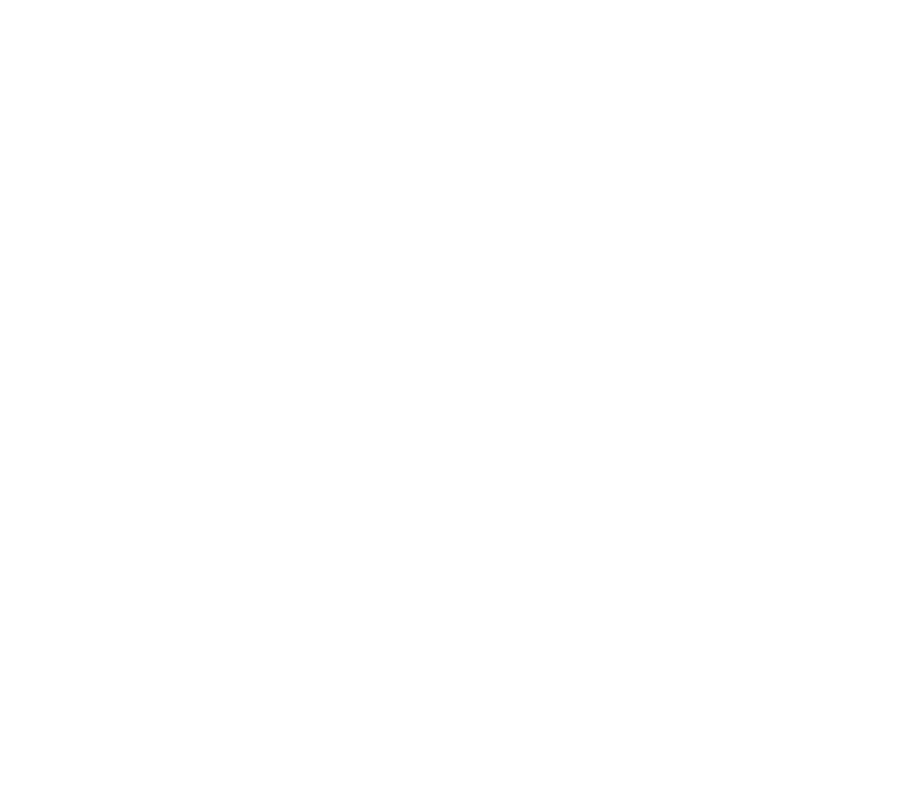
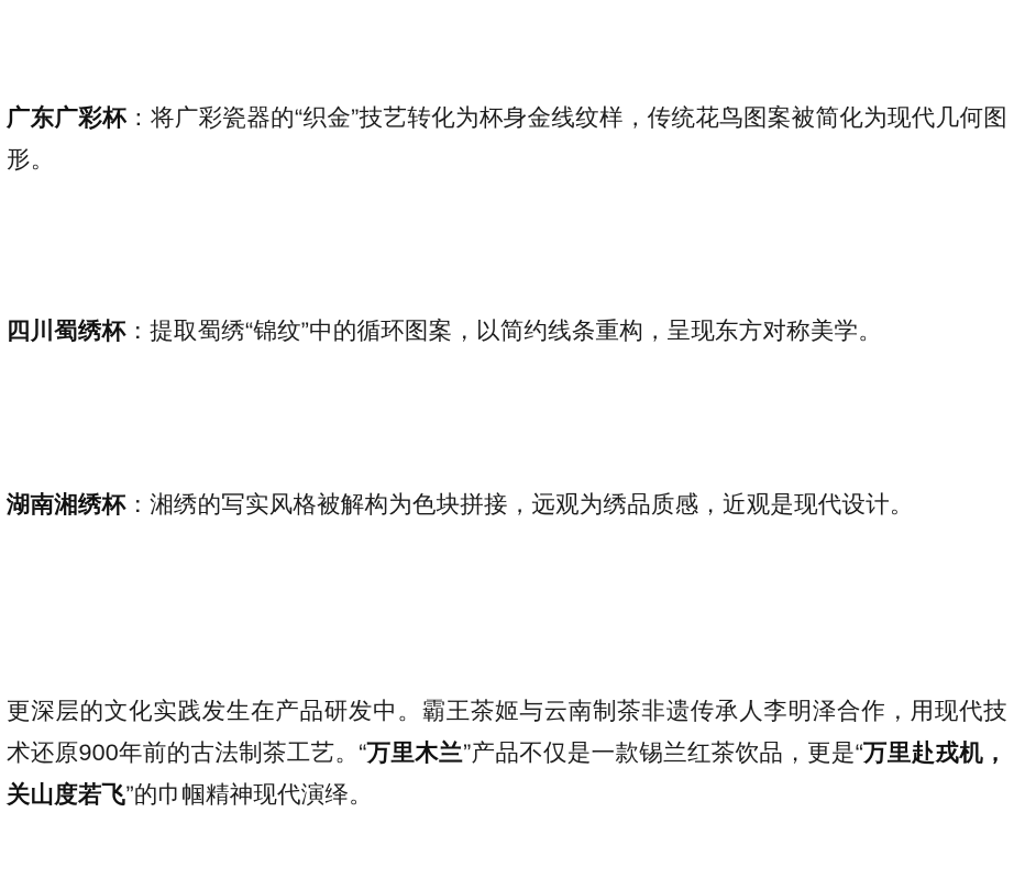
+ 广东广彩杯：将广彩瓷器的“织金”技艺转化为杯身金线纹样，传统花鸟图案被简化为现代几何图形。
+ 四川蜀绣杯：提取蜀绣“锦纹”中的循环图案，以简约线条重构，呈现东方对称美学。
+ 湖南湘绣杯：湘绣的写实风格被解构为色块拼接，远观为绣品质感，近观是现代设计。
+ 更深层的文化实践发生在产品研发中。霸王茶姬与云南制茶非遗传承人李明泽合作，用现代技术还原900年前的古法制茶工艺。“万里木兰”产品不仅是一款锡兰红茶饮品，更是“万里赴戎机，关山度若飞”的巾帼精神现代演绎。
